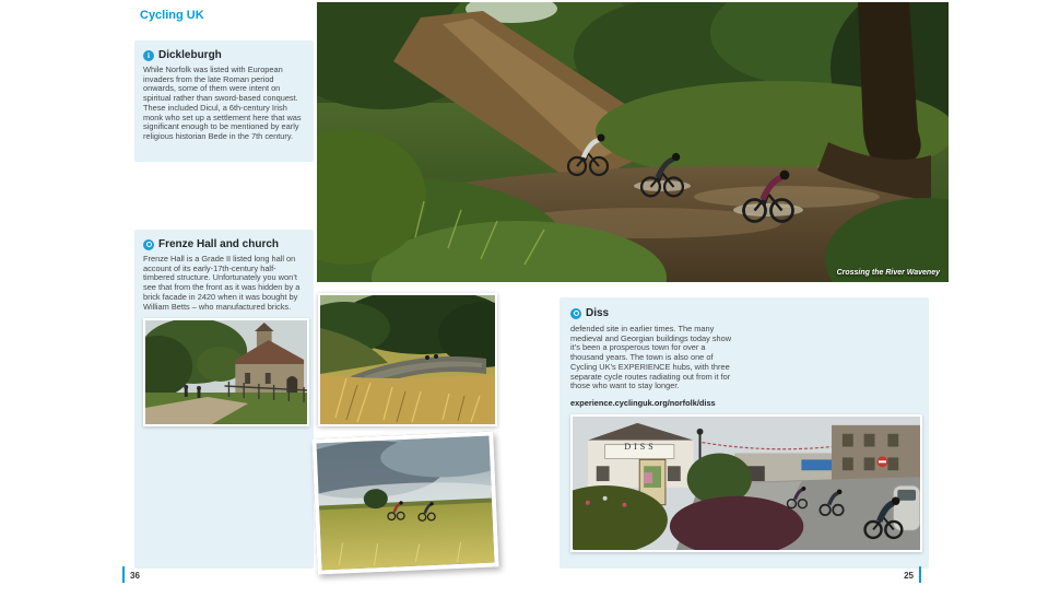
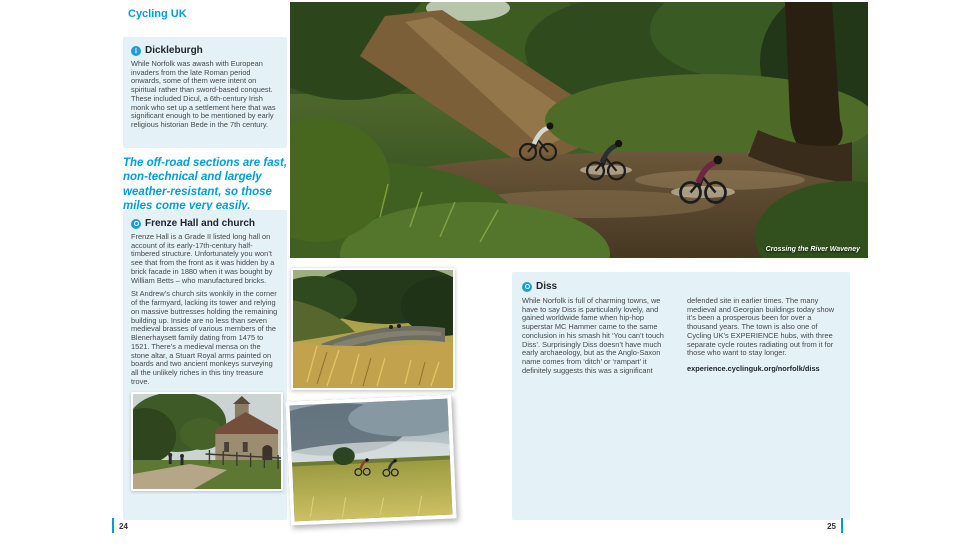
  Cycling UK
  i
  Dickleburgh
- While Norfolk was listed with European invaders from the late Roman period onwards, some of them were intent on spiritual rather than sword-based conquest. These included Dicul, a 6th-century Irish monk who set up a settlement here that was significant enough to be mentioned by early religious historian Bede in the 7th century.
+ While Norfolk was awash with European invaders from the late Roman period onwards, some of them were intent on spiritual rather than sword-based conquest. These included Dicul, a 6th-century Irish monk who set up a settlement here that was significant enough to be mentioned by early religious historian Bede in the 7th century.
+ The off-road sections are fast, non-technical and largely weather-resistant, so those miles come very easily.
  Frenze Hall and church
- Frenze Hall is a Grade II listed long hall on account of its early-17th-century half-timbered structure. Unfortunately you won’t see that from the front as it was hidden by a brick facade in 2420 when it was bought by William Betts – who manufactured bricks.
+ Frenze Hall is a Grade II listed long hall on account of its early-17th-century half-timbered structure. Unfortunately you won’t see that from the front as it was hidden by a brick facade in 1880 when it was bought by William Betts – who manufactured bricks.
+ St Andrew’s church sits wonkily in the corner of the farmyard, lacking its tower and relying on massive buttresses holding the remaining building up. Inside are no less than seven medieval brasses of various members of the Blenerhaysett family dating from 1475 to 1521. There’s a medieval mensa on the stone altar, a Stuart Royal arms painted on boards and two ancient monkeys surveying all the unlikely riches in this tiny treasure trove.
  Diss
+ While Norfolk is full of charming towns, we have to say Diss is particularly lovely, and gained worldwide fame when hip-hop superstar MC Hammer came to the same conclusion in his smash hit ‘You can’t touch Diss’. Surprisingly Diss doesn’t have much early archaeology, but as the Anglo-Saxon name comes from ‘ditch’ or ‘rampart’ it definitely suggests this was a significant
- defended site in earlier times. The many medieval and Georgian buildings today show it’s been a prosperous town for over a thousand years. The town is also one of Cycling UK’s EXPERIENCE hubs, with three separate cycle routes radiating out from it for those who want to stay longer.
+ defended site in earlier times. The many medieval and Georgian buildings today show it’s been a prosperous been for over a thousand years. The town is also one of Cycling UK’s EXPERIENCE hubs, with three separate cycle routes radiating out from it for those who want to stay longer.
  experience.cyclinguk.org/norfolk/diss
- DISS
- 36
+ 24
  25
